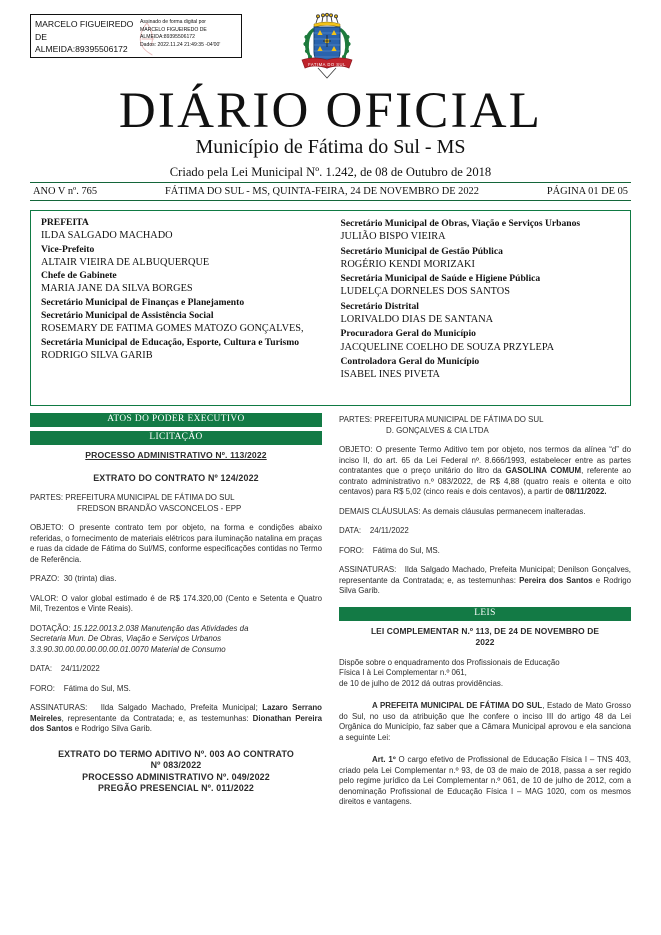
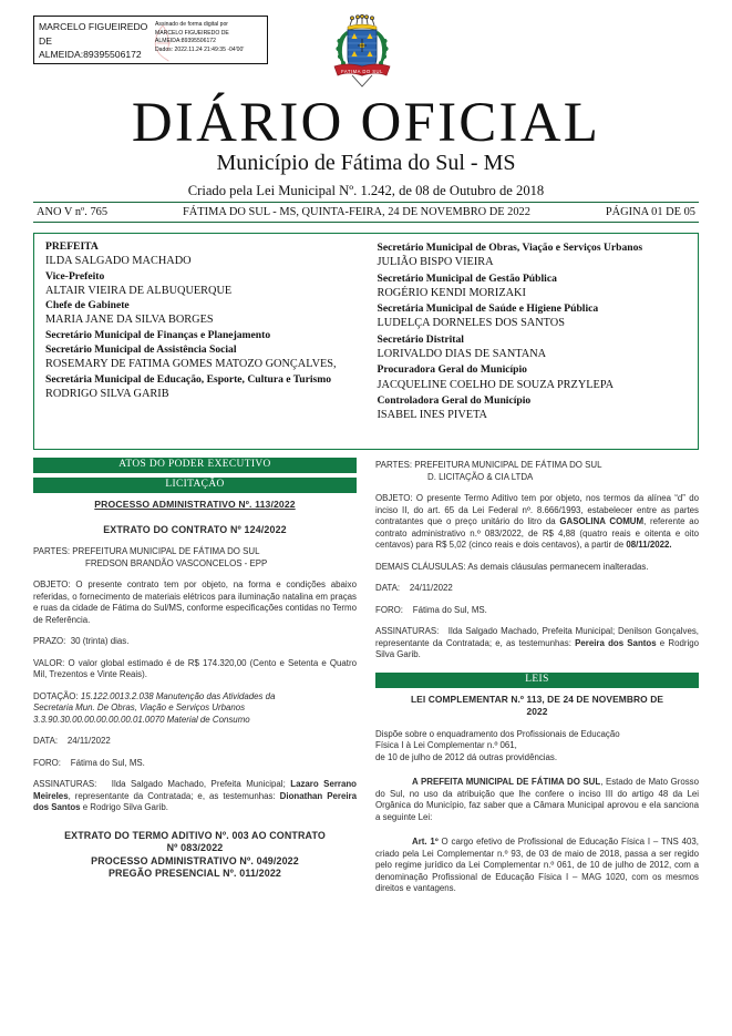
  MARCELO FIGUEIREDO
  DE
  ALMEIDA:89395506172
  DIÁRIO OFICIAL
  Município de Fátima do Sul - MS
  Criado pela Lei Municipal Nº. 1.242, de 08 de Outubro de 2018
  ANO V nº. 765
  FÁTIMA DO SUL - MS, QUINTA-FEIRA, 24 DE NOVEMBRO DE 2022
  PÁGINA 01 DE 05
  PREFEITA
  ILDA SALGADO MACHADO
  Vice-Prefeito
  ALTAIR VIEIRA DE ALBUQUERQUE
  Chefe de Gabinete
  MARIA JANE DA SILVA BORGES
  Secretário Municipal de Finanças e Planejamento
  Secretário Municipal de Assistência Social
  ROSEMARY DE FATIMA GOMES MATOZO GONÇALVES,
  Secretária Municipal de Educação, Esporte, Cultura e Turismo
  RODRIGO SILVA GARIB
  Secretário Municipal de Obras, Viação e Serviços Urbanos
  JULIÃO BISPO VIEIRA
  Secretário Municipal de Gestão Pública
  ROGÉRIO KENDI MORIZAKI
  Secretária Municipal de Saúde e Higiene Pública
  LUDELÇA DORNELES DOS SANTOS
  Secretário Distrital
  LORIVALDO DIAS DE SANTANA
  Procuradora Geral do Município
  JACQUELINE COELHO DE SOUZA PRZYLEPA
  Controladora Geral do Município
  ISABEL INES PIVETA
  ATOS DO PODER EXECUTIVO
  LICITAÇÃO
  PROCESSO ADMINISTRATIVO Nº. 113/2022
  EXTRATO DO CONTRATO Nº 124/2022
  PARTES: PREFEITURA MUNICIPAL DE FÁTIMA DO SUL
  FREDSON BRANDÃO VASCONCELOS - EPP
  OBJETO: O presente contrato tem por objeto, na forma e condições abaixo referidas, o fornecimento de materiais elétricos para iluminação natalina em praças e ruas da cidade de Fátima do Sul/MS, conforme especificações contidas no Termo de Referência.
  PRAZO: 30 (trinta) dias.
  VALOR: O valor global estimado é de R$ 174.320,00 (Cento e Setenta e Quatro Mil, Trezentos e Vinte Reais).
  DOTAÇÃO: 15.122.0013.2.038 Manutenção das Atividades da
  Secretaria Mun. De Obras, Viação e Serviços Urbanos
  3.3.90.30.00.00.00.00.00.01.0070 Material de Consumo
  DATA: 24/11/2022
  FORO: Fátima do Sul, MS.
  ASSINATURAS: Ilda Salgado Machado, Prefeita Municipal; Lazaro Serrano Meireles, representante da Contratada; e, as testemunhas: Dionathan Pereira dos Santos e Rodrigo Silva Garib.
  EXTRATO DO TERMO ADITIVO Nº. 003 AO CONTRATO
  Nº 083/2022
  PROCESSO ADMINISTRATIVO Nº. 049/2022
  PREGÃO PRESENCIAL Nº. 011/2022
  PARTES: PREFEITURA MUNICIPAL DE FÁTIMA DO SUL
- D. GONÇALVES & CIA LTDA
+ D. LICITAÇÃO & CIA LTDA
  OBJETO: O presente Termo Aditivo tem por objeto, nos termos da alínea “d” do inciso II, do art. 65 da Lei Federal nº. 8.666/1993, estabelecer entre as partes contratantes que o preço unitário do litro da GASOLINA COMUM, referente ao contrato administrativo n.º 083/2022, de R$ 4,88 (quatro reais e oitenta e oito centavos) para R$ 5,02 (cinco reais e dois centavos), a partir de 08/11/2022.
  DEMAIS CLÁUSULAS: As demais cláusulas permanecem inalteradas.
  DATA: 24/11/2022
  FORO: Fátima do Sul, MS.
  ASSINATURAS: Ilda Salgado Machado, Prefeita Municipal; Denilson Gonçalves, representante da Contratada; e, as testemunhas: Pereira dos Santos e Rodrigo Silva Garib.
  LEIS
  LEI COMPLEMENTAR N.º 113, DE 24 DE NOVEMBRO DE
  2022
  Dispõe sobre o enquadramento dos Profissionais de Educação
  Física I à Lei Complementar n.º 061,
  de 10 de julho de 2012 dá outras providências.
  A PREFEITA MUNICIPAL DE FÁTIMA DO SUL, Estado de Mato Grosso do Sul, no uso da atribuição que lhe confere o inciso III do artigo 48 da Lei Orgânica do Município, faz saber que a Câmara Municipal aprovou e ela sanciona a seguinte Lei:
  Art. 1º O cargo efetivo de Profissional de Educação Física I – TNS 403, criado pela Lei Complementar n.º 93, de 03 de maio de 2018, passa a ser regido pelo regime jurídico da Lei Complementar n.º 061, de 10 de julho de 2012, com a denominação Profissional de Educação Física I – MAG 1020, com os mesmos direitos e vantagens.
